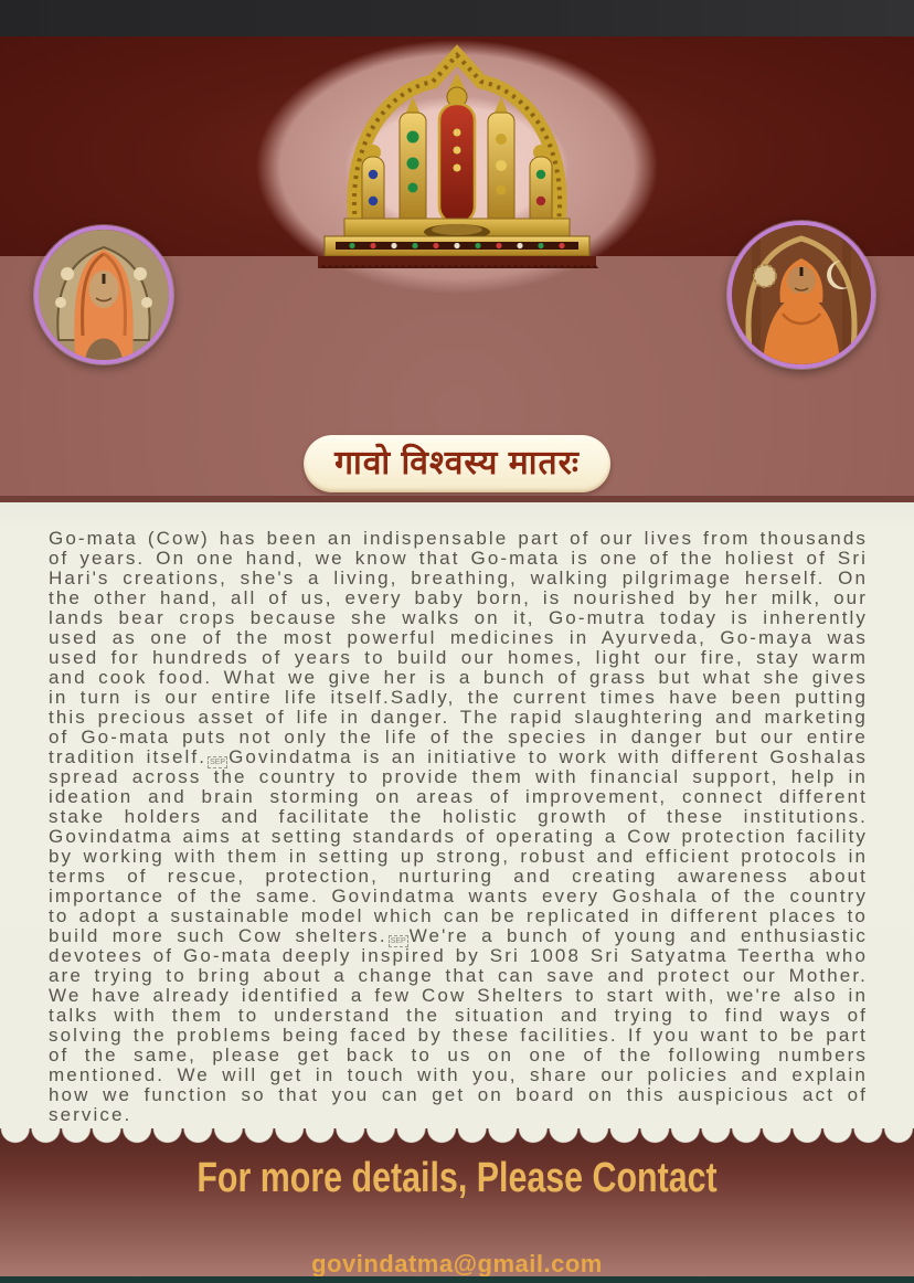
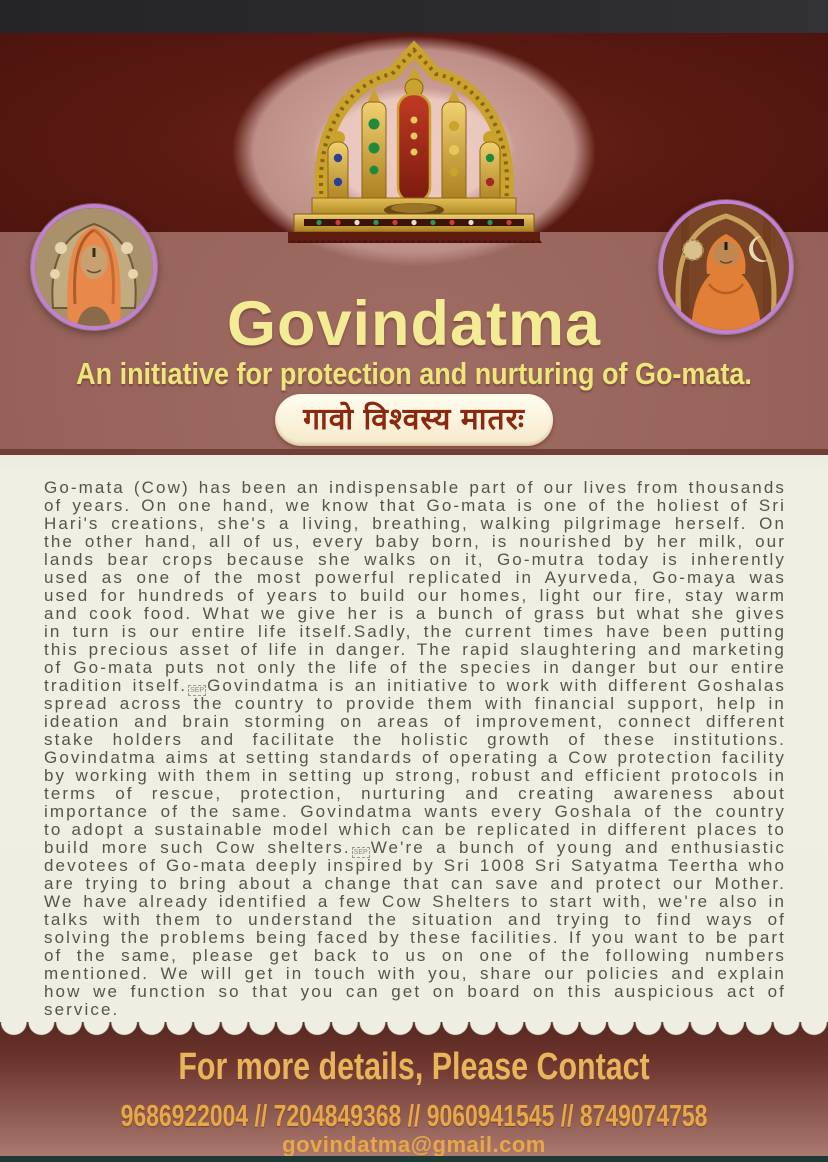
+ Govindatma
+ An initiative for protection and nurturing of Go-mata.
  गावो विश्वस्य मातरः
- Go-mata (Cow) has been an indispensable part of our lives from thousands of years. On one hand, we know that Go-mata is one of the holiest of Sri Hari's creations, she's a living, breathing, walking pilgrimage herself. On the other hand, all of us, every baby born, is nourished by her milk, our lands bear crops because she walks on it, Go-mutra today is inherently used as one of the most powerful medicines in Ayurveda, Go-maya was used for hundreds of years to build our homes, light our fire, stay warm and cook food. What we give her is a bunch of grass but what she gives in turn is our entire life itself.Sadly, the current times have been putting this precious asset of life in danger. The rapid slaughtering and marketing of Go-mata puts not only the life of the species in danger but our entire tradition itself. Govindatma is an initiative to work with different Goshalas spread across the country to provide them with financial support, help in ideation and brain storming on areas of improvement, connect different stake holders and facilitate the holistic growth of these institutions. Govindatma aims at setting standards of operating a Cow protection facility by working with them in setting up strong, robust and efficient protocols in terms of rescue, protection, nurturing and creating awareness about importance of the same. Govindatma wants every Goshala of the country to adopt a sustainable model which can be replicated in different places to build more such Cow shelters. We're a bunch of young and enthusiastic devotees of Go-mata deeply inspired by Sri 1008 Sri Satyatma Teertha who are trying to bring about a change that can save and protect our Mother. We have already identified a few Cow Shelters to start with, we're also in talks with them to understand the situation and trying to find ways of solving the problems being faced by these facilities. If you want to be part of the same, please get back to us on one of the following numbers mentioned. We will get in touch with you, share our policies and explain how we function so that you can get on board on this auspicious act of service.
+ Go-mata (Cow) has been an indispensable part of our lives from thousands of years. On one hand, we know that Go-mata is one of the holiest of Sri Hari's creations, she's a living, breathing, walking pilgrimage herself. On the other hand, all of us, every baby born, is nourished by her milk, our lands bear crops because she walks on it, Go-mutra today is inherently used as one of the most powerful replicated in Ayurveda, Go-maya was used for hundreds of years to build our homes, light our fire, stay warm and cook food. What we give her is a bunch of grass but what she gives in turn is our entire life itself.Sadly, the current times have been putting this precious asset of life in danger. The rapid slaughtering and marketing of Go-mata puts not only the life of the species in danger but our entire tradition itself. Govindatma is an initiative to work with different Goshalas spread across the country to provide them with financial support, help in ideation and brain storming on areas of improvement, connect different stake holders and facilitate the holistic growth of these institutions. Govindatma aims at setting standards of operating a Cow protection facility by working with them in setting up strong, robust and efficient protocols in terms of rescue, protection, nurturing and creating awareness about importance of the same. Govindatma wants every Goshala of the country to adopt a sustainable model which can be replicated in different places to build more such Cow shelters. We're a bunch of young and enthusiastic devotees of Go-mata deeply inspired by Sri 1008 Sri Satyatma Teertha who are trying to bring about a change that can save and protect our Mother. We have already identified a few Cow Shelters to start with, we're also in talks with them to understand the situation and trying to find ways of solving the problems being faced by these facilities. If you want to be part of the same, please get back to us on one of the following numbers mentioned. We will get in touch with you, share our policies and explain how we function so that you can get on board on this auspicious act of service.
  For more details, Please Contact
+ 9686922004 // 7204849368 // 9060941545 // 8749074758
  govindatma@gmail.com
